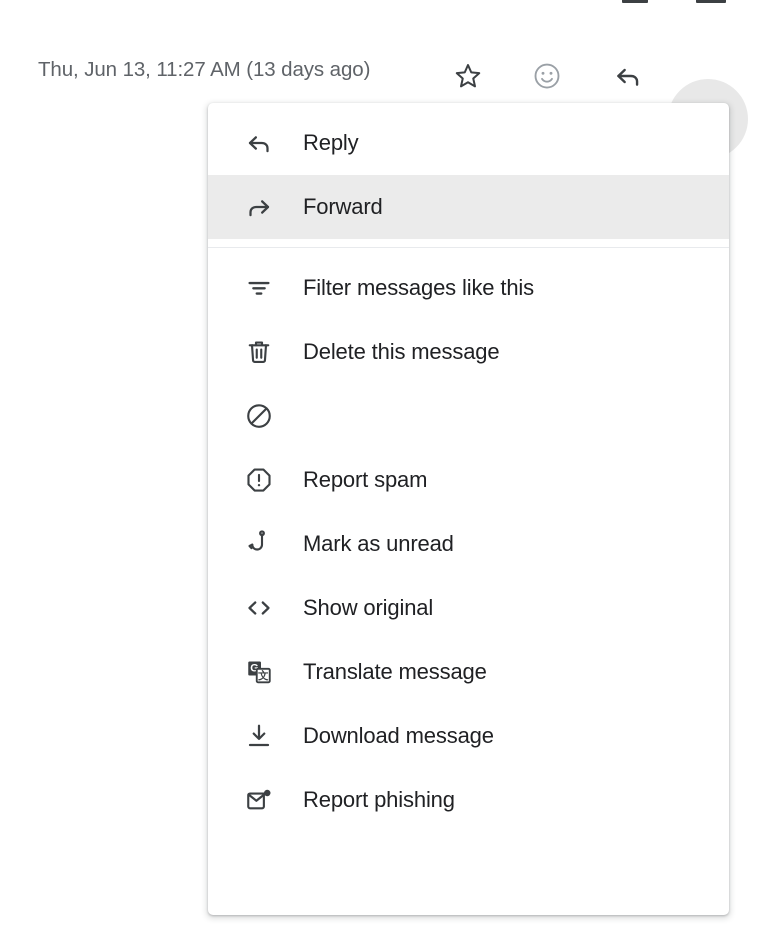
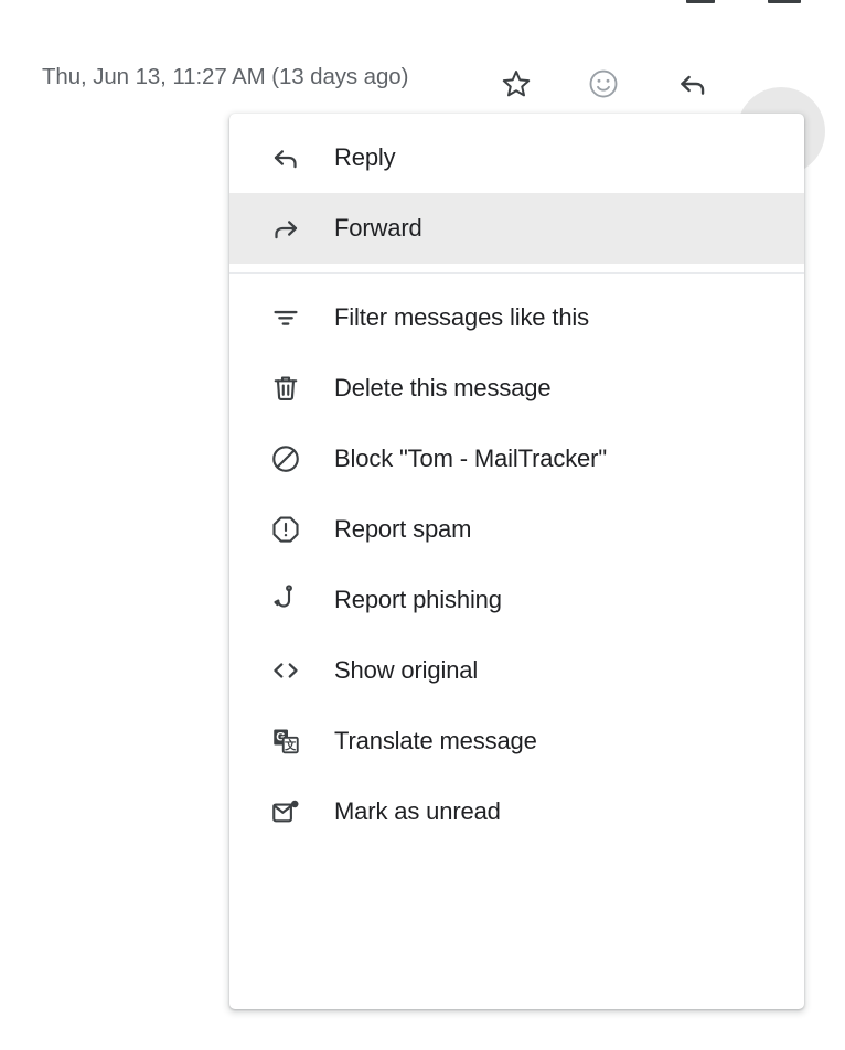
  Thu, Jun 13, 11:27 AM (13 days ago)
  Reply
  Forward
  Filter messages like this
  Delete this message
+ Block "Tom - MailTracker"
  Report spam
- Mark as unread
+ Report phishing
  Show original
  G
  文
  Translate message
- Download message
- Report phishing
+ Mark as unread
